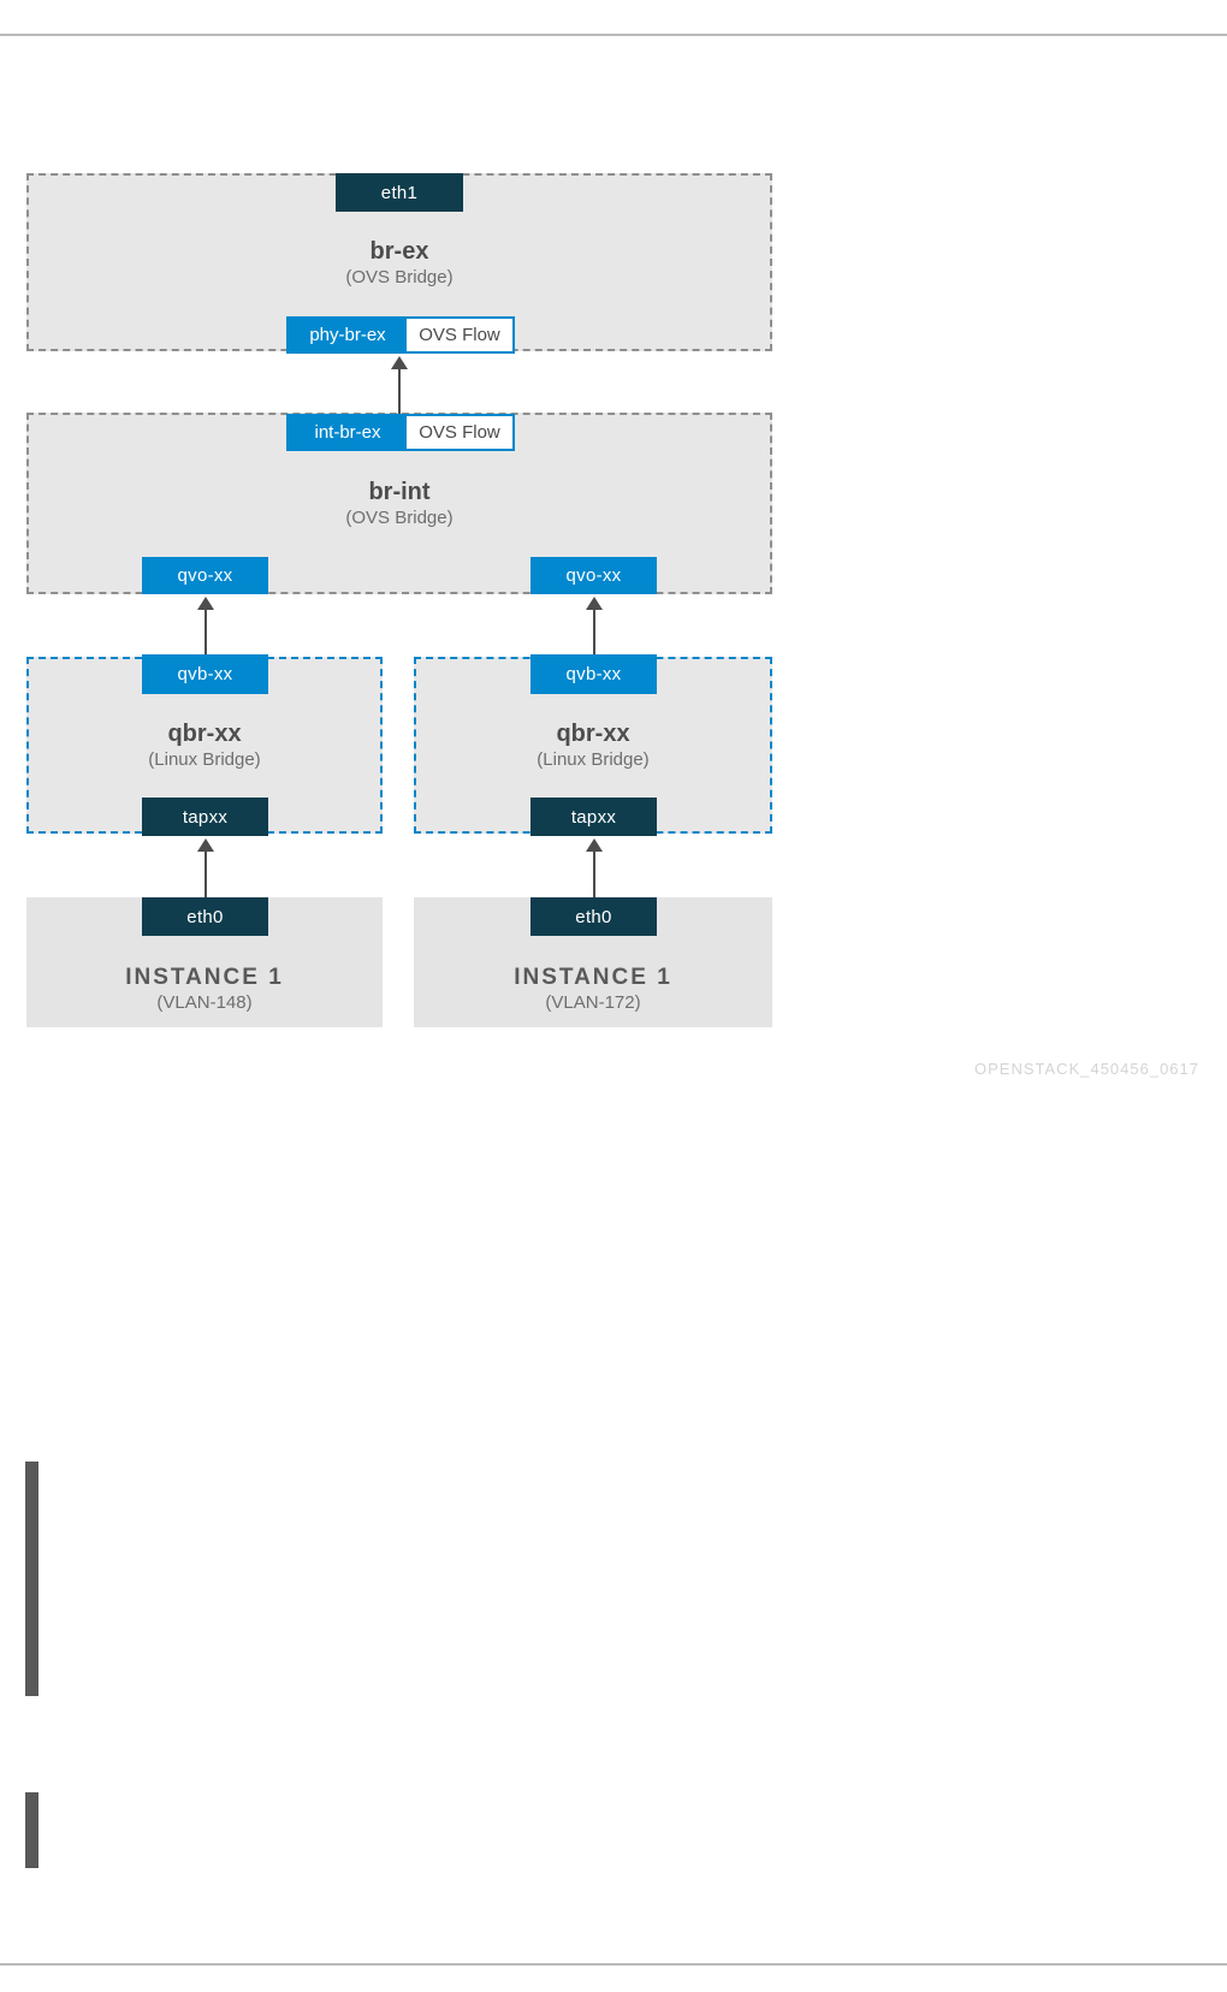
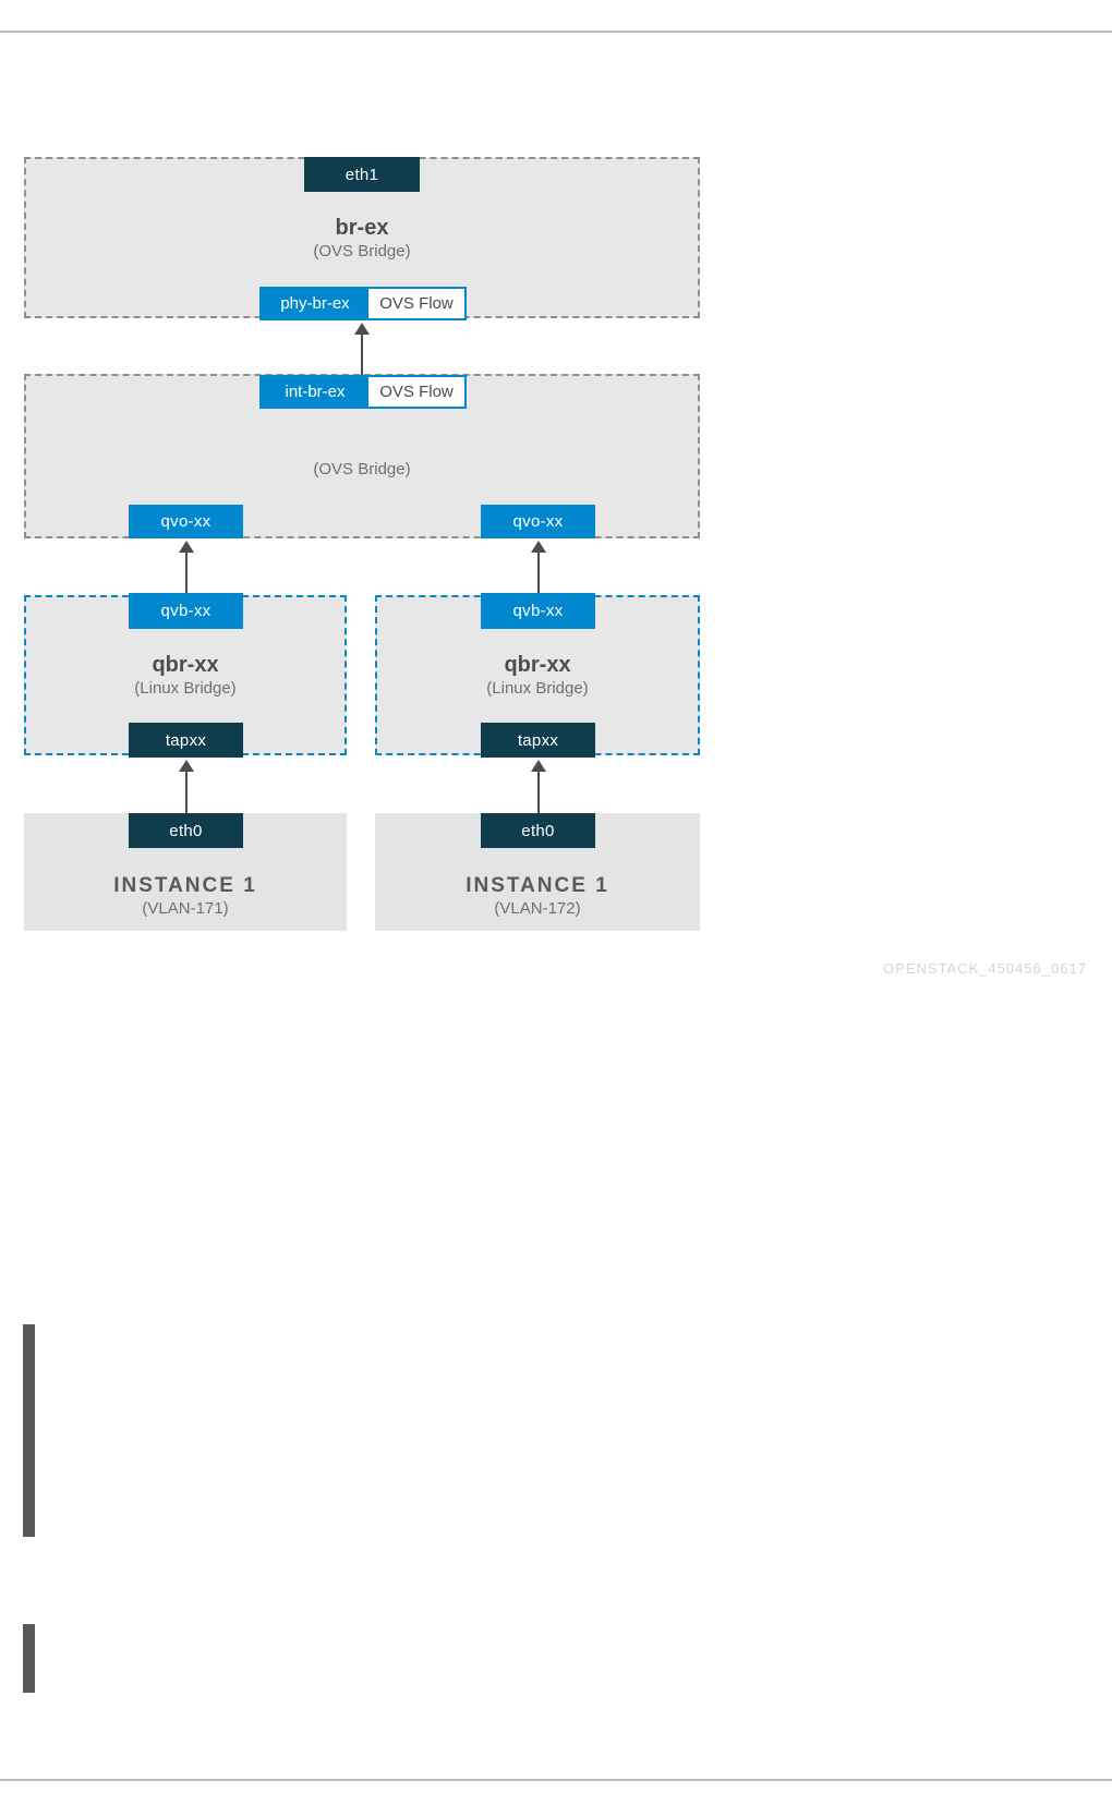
  eth1
  br-ex
  (OVS Bridge)
  phy-br-ex
  OVS Flow
  int-br-ex
  OVS Flow
- br-int
  (OVS Bridge)
  qvo-xx
  qvo-xx
  qvb-xx
  qvb-xx
  qbr-xx
  (Linux Bridge)
  qbr-xx
  (Linux Bridge)
  tapxx
  tapxx
  eth0
  eth0
  INSTANCE 1
- (VLAN-148)
+ (VLAN-171)
  INSTANCE 1
  (VLAN-172)
  OPENSTACK_450456_0617
